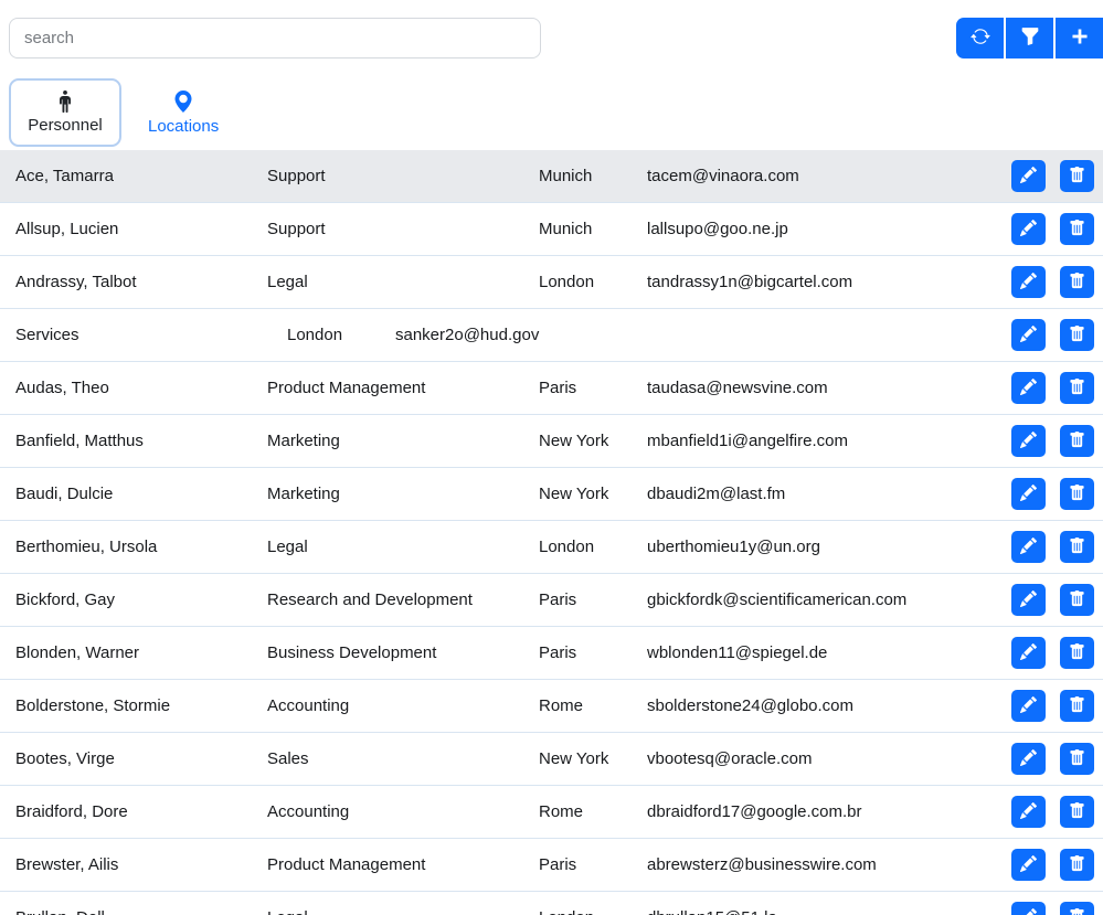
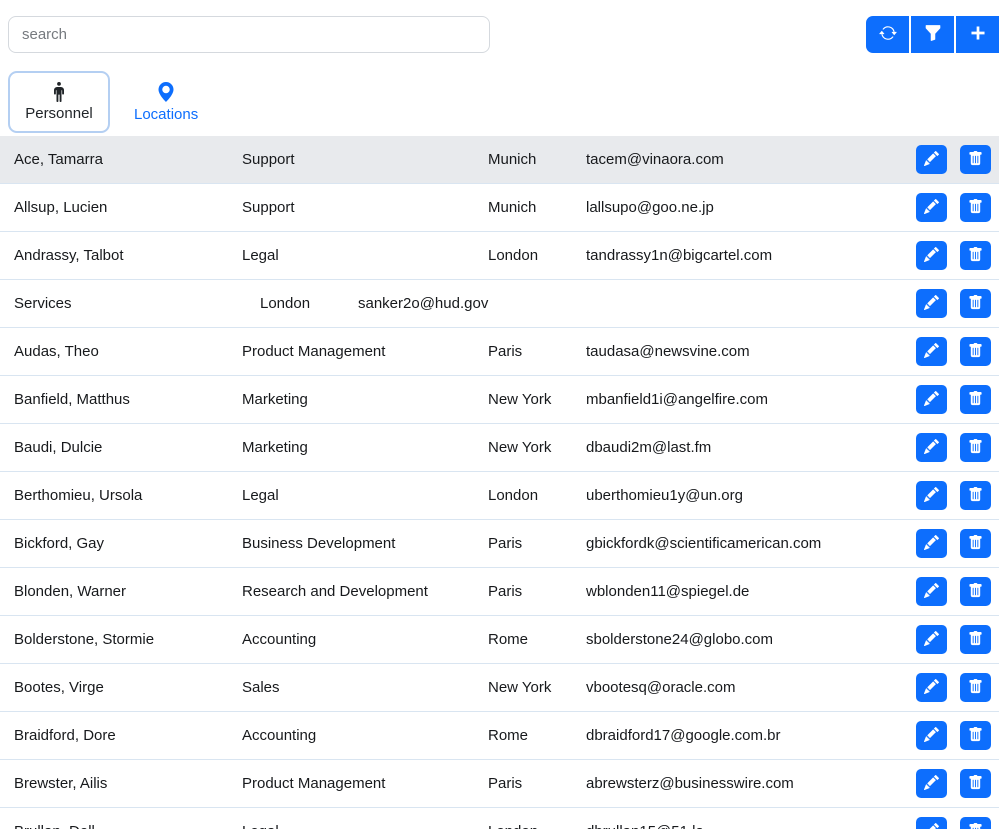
  search
  Personnel
  Locations
  Ace, Tamarra
  Support
  Munich
  tacem@vinaora.com
  Allsup, Lucien
  Support
  Munich
  lallsupo@goo.ne.jp
  Andrassy, Talbot
  Legal
  London
  tandrassy1n@bigcartel.com
  Services
  London
  sanker2o@hud.gov
  Audas, Theo
  Product Management
  Paris
  taudasa@newsvine.com
  Banfield, Matthus
  Marketing
  New York
  mbanfield1i@angelfire.com
  Baudi, Dulcie
  Marketing
  New York
  dbaudi2m@last.fm
  Berthomieu, Ursola
  Legal
  London
  uberthomieu1y@un.org
  Bickford, Gay
- Research and Development
+ Business Development
  Paris
  gbickfordk@scientificamerican.com
  Blonden, Warner
- Business Development
+ Research and Development
  Paris
  wblonden11@spiegel.de
  Bolderstone, Stormie
  Accounting
  Rome
  sbolderstone24@globo.com
  Bootes, Virge
  Sales
  New York
  vbootesq@oracle.com
  Braidford, Dore
  Accounting
  Rome
  dbraidford17@google.com.br
  Brewster, Ailis
  Product Management
  Paris
  abrewsterz@businesswire.com
